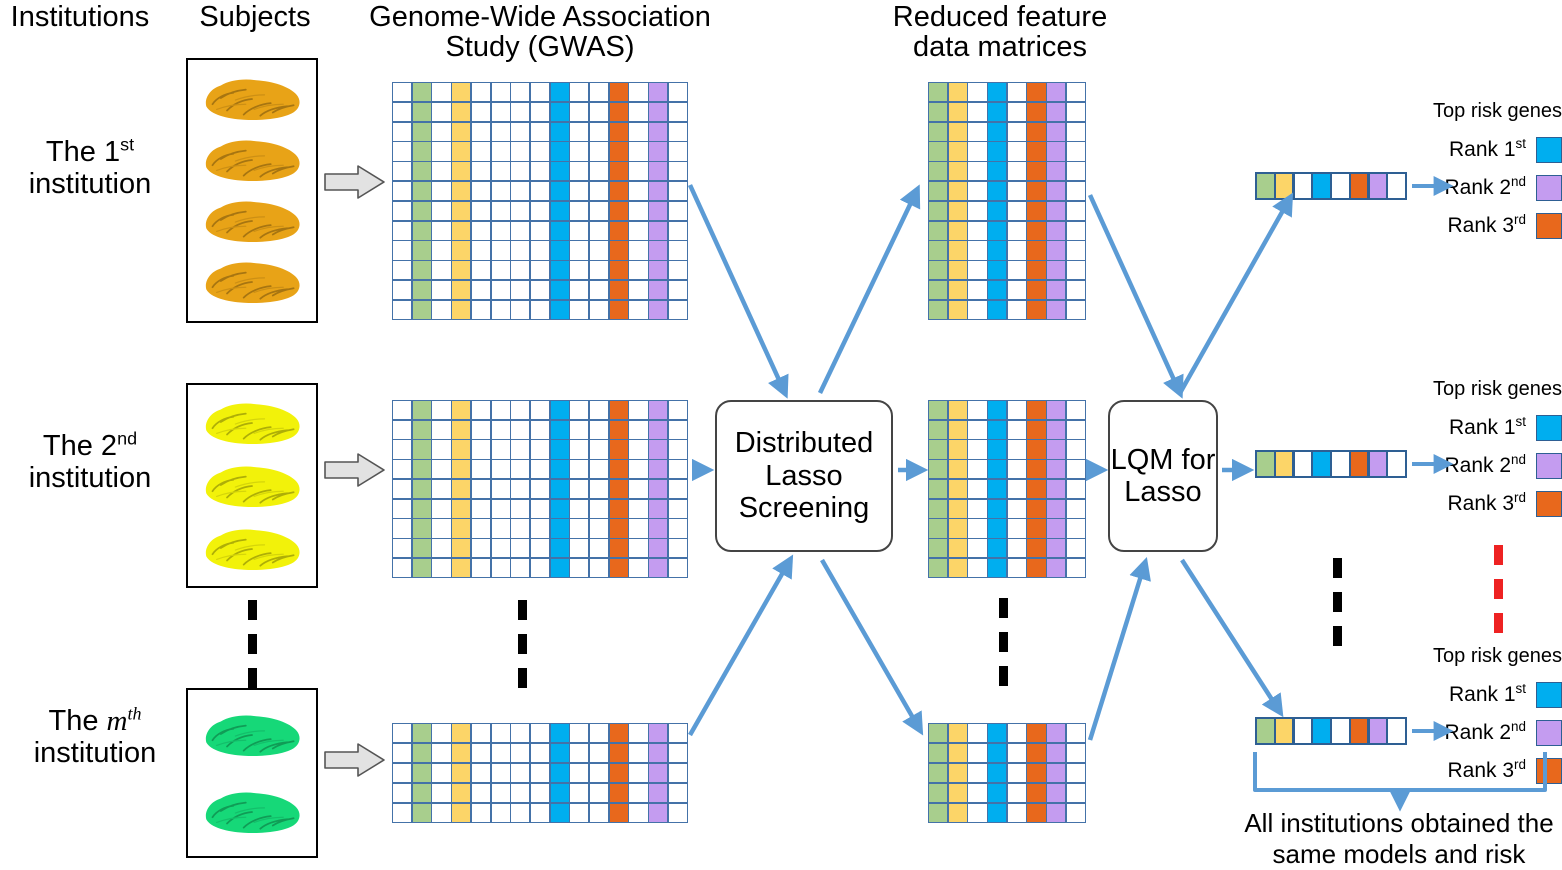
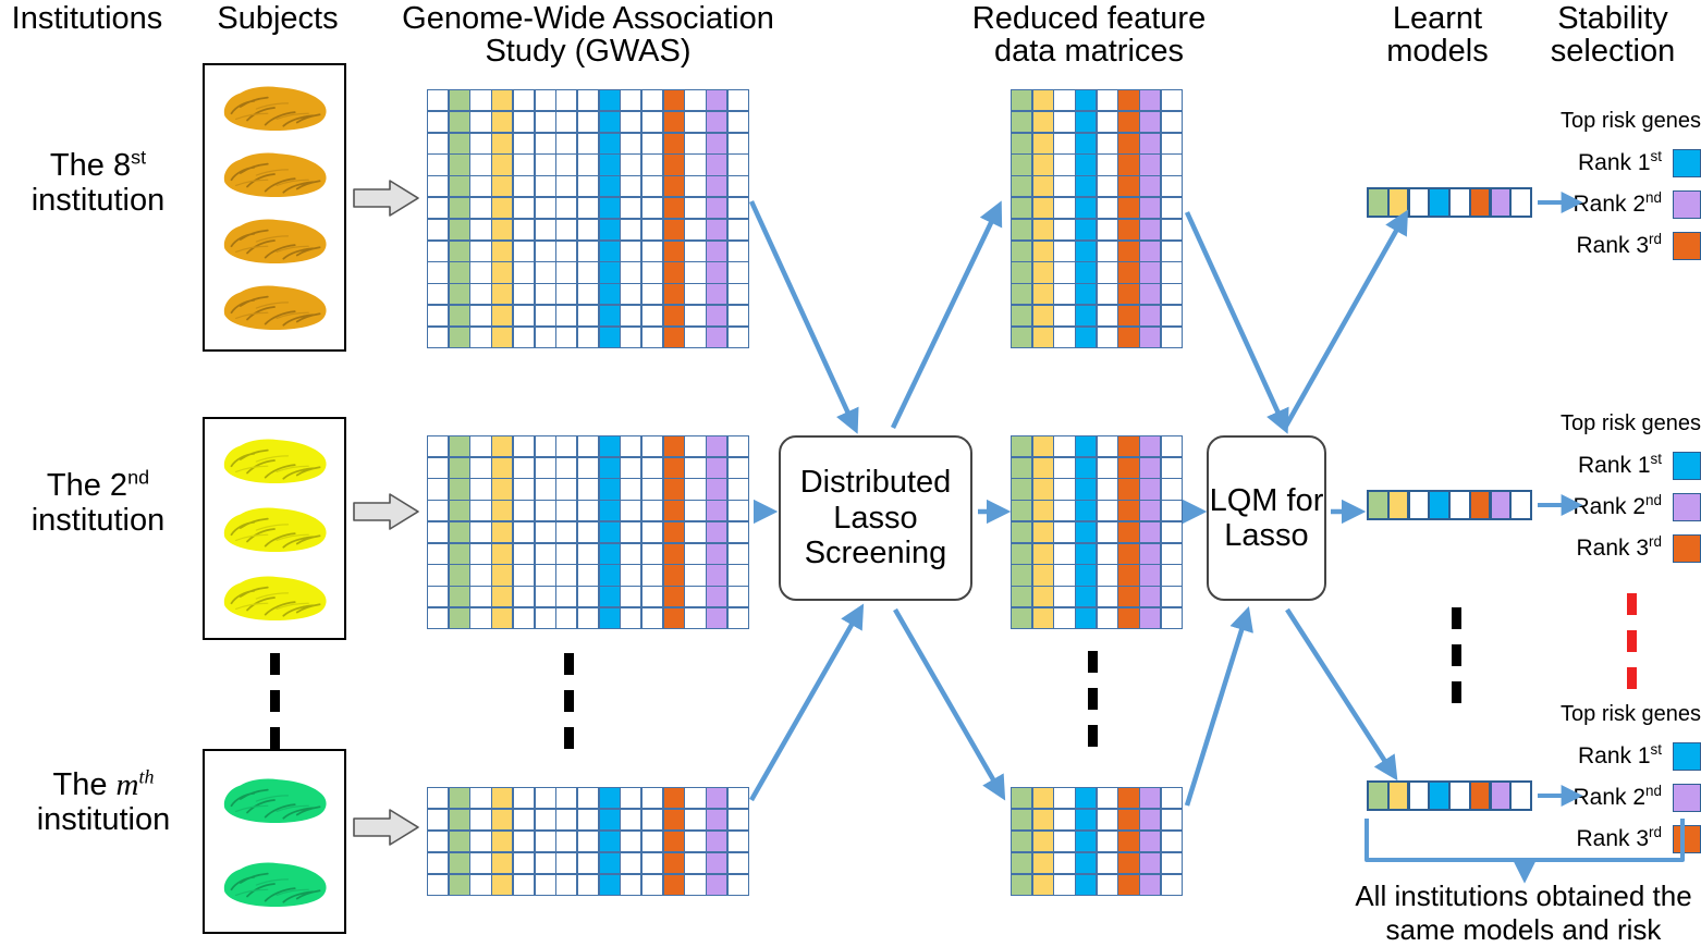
  Institutions
  Subjects
  Genome-Wide Association
  Study (GWAS)
  Reduced feature
  data matrices
+ Learnt
+ models
+ Stability
+ selection
- The 1st
+ The 8st
  institution
  The 2nd
  institution
  The mth
  institution
  Distributed
  Lasso
  Screening
  LQM for
  Lasso
  Top risk genes
  Rank 1st
  Rank 2nd
  Rank 3rd
  Top risk genes
  Rank 1st
  Rank 2nd
  Rank 3rd
  Top risk genes
  Rank 1st
  Rank 2nd
  Rank 3rd
  All institutions obtained the
  same models and risk
